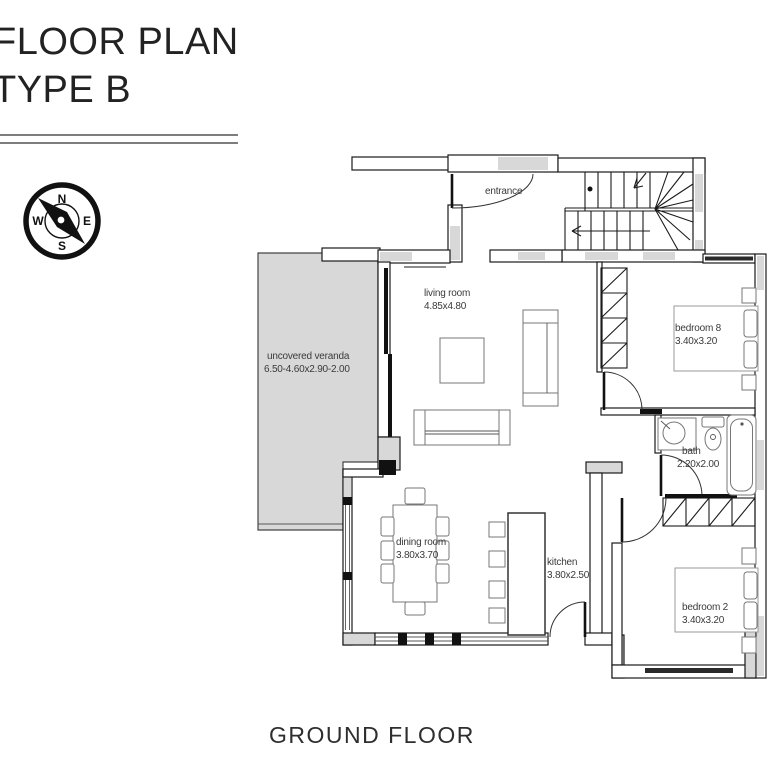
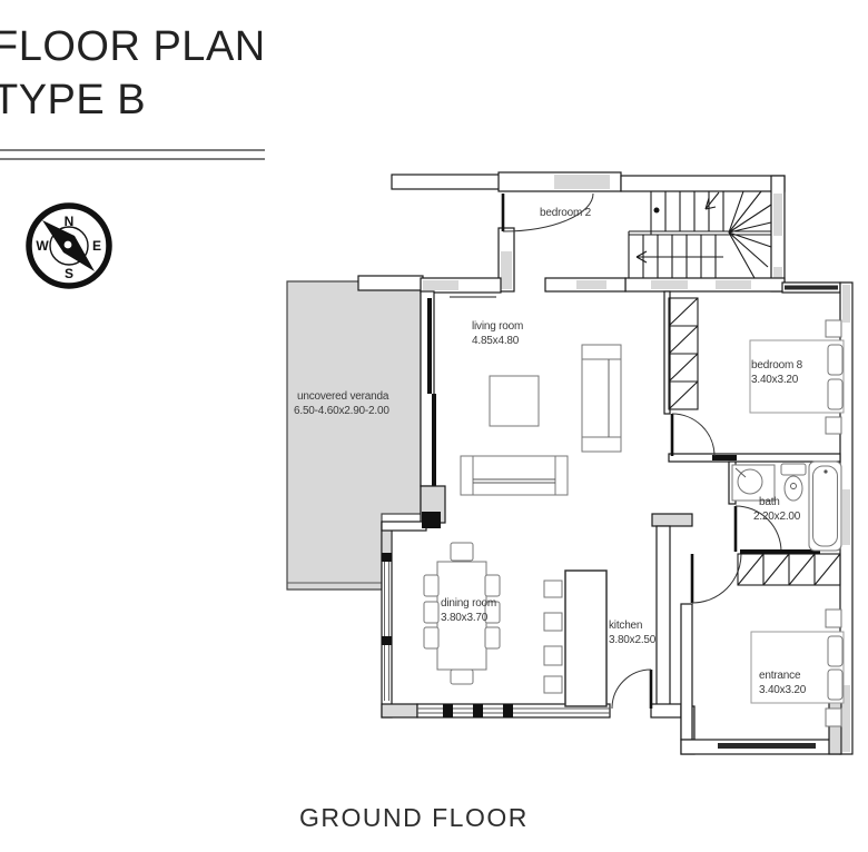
  FLOOR PLAN
  TYPE B
  N
  S
  W
  E
- entrance
+ bedroom 2
  living room
  4.85x4.80
  uncovered veranda
  6.50-4.60x2.90-2.00
  dining room
  3.80x3.70
  kitchen
  3.80x2.50
  bedroom 8
  3.40x3.20
  bath
  2.20x2.00
- bedroom 2
+ entrance
  3.40x3.20
  GROUND FLOOR
